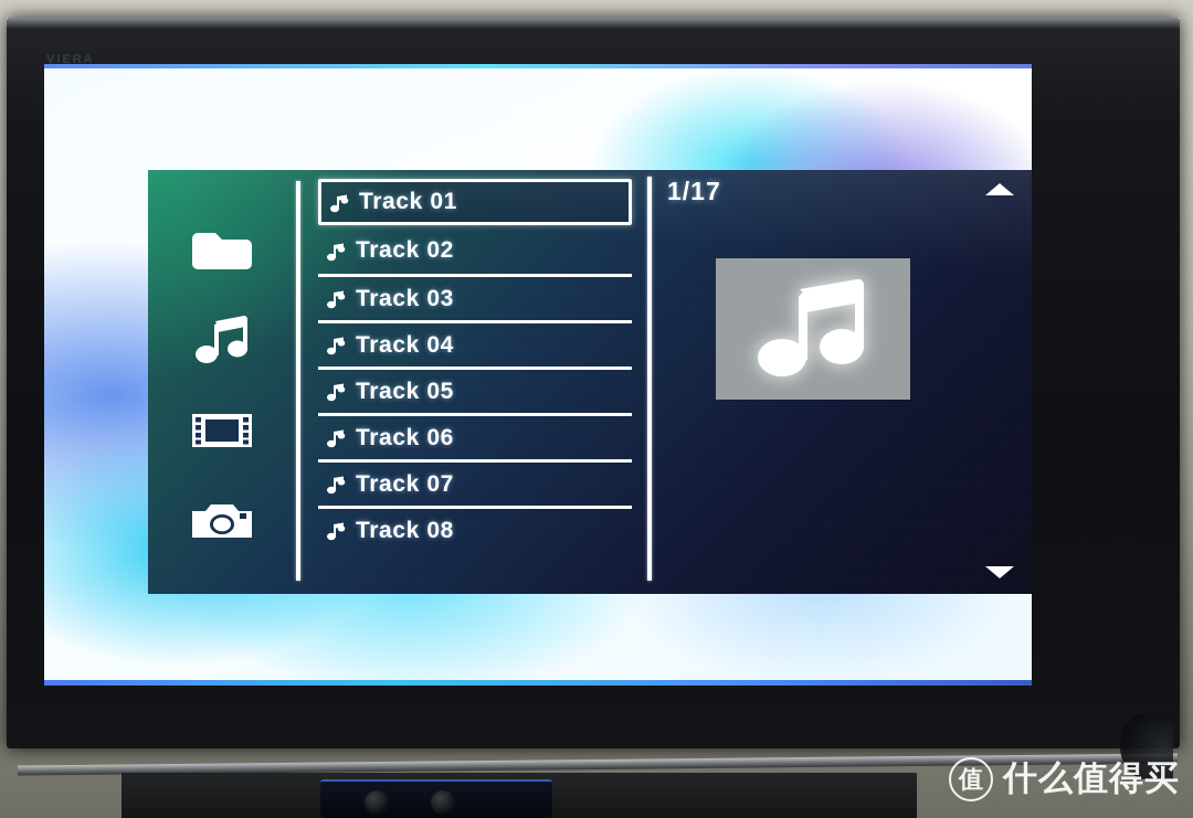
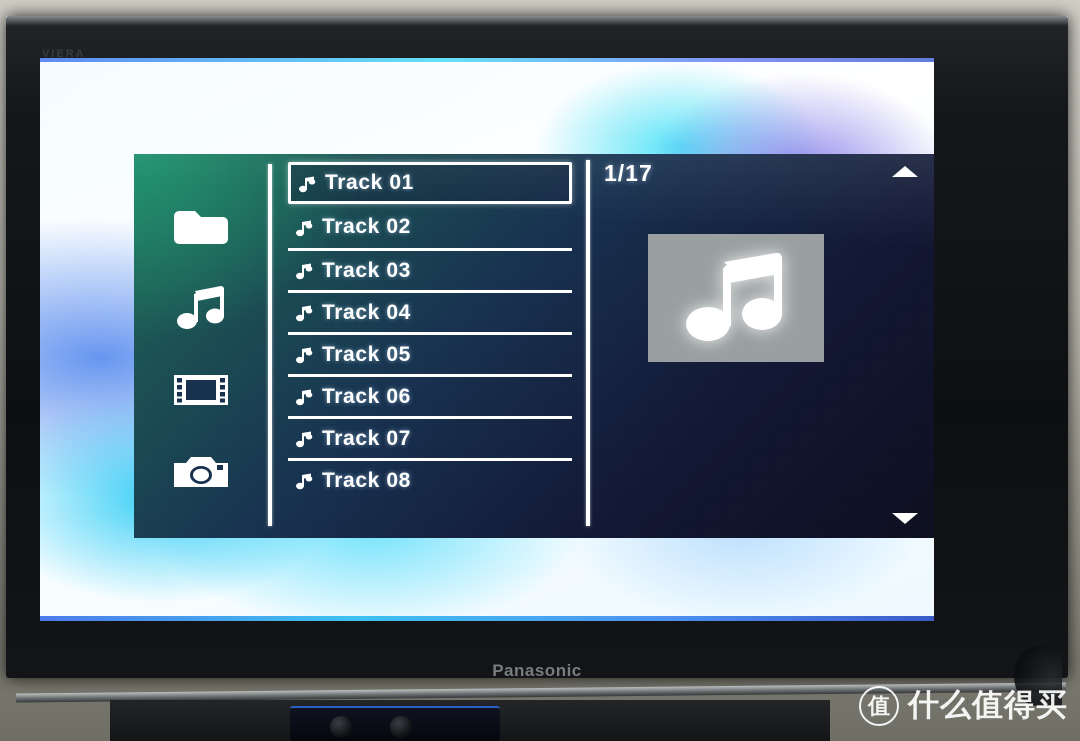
  VIERA
+ Panasonic
  AVCHD HD
  值
  什么值得买
